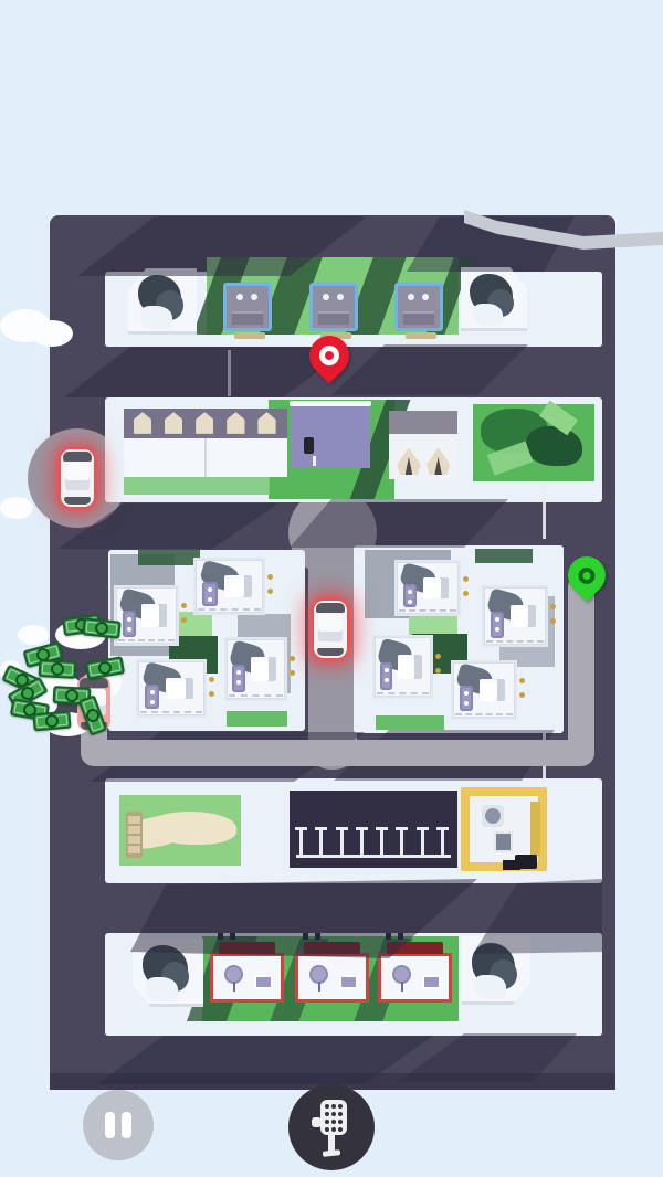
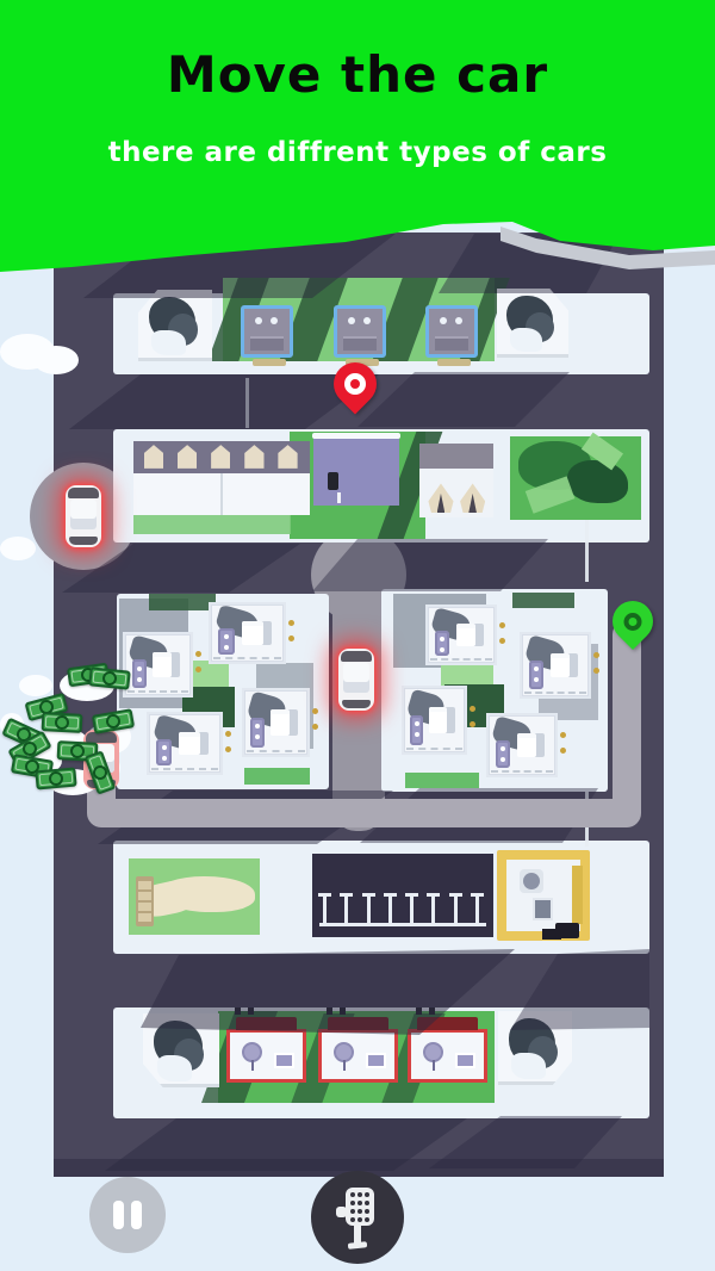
+ Move the car
+ there are diffrent types of cars
